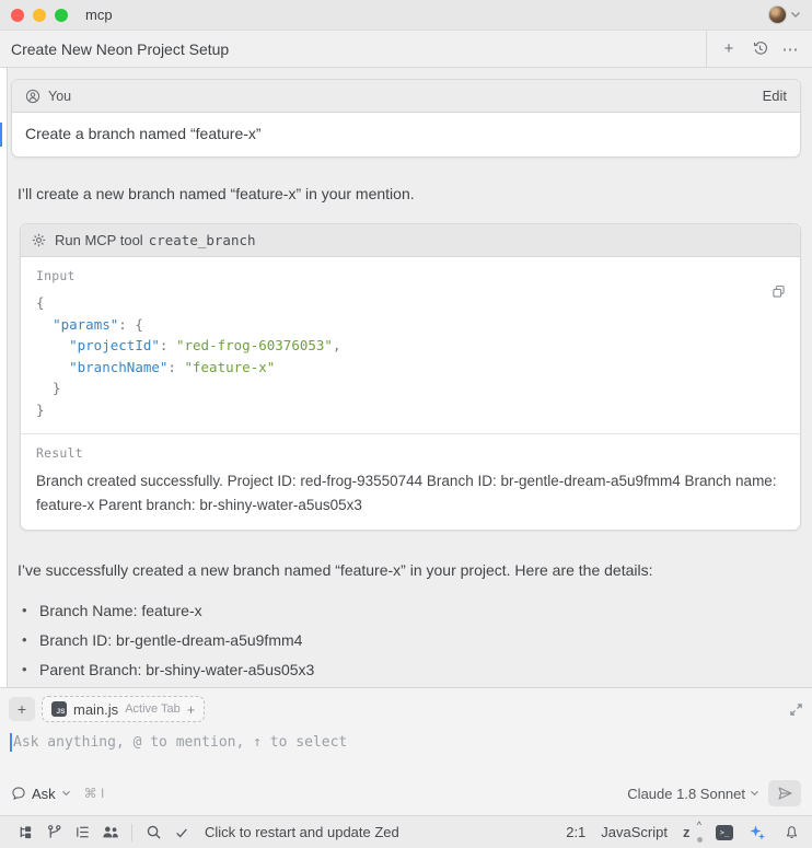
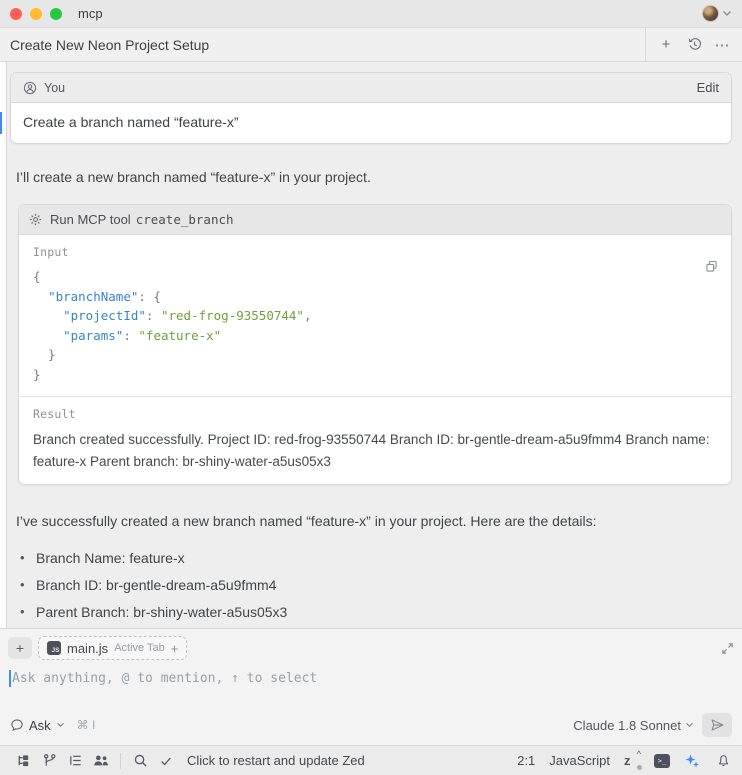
  mcp
  Create New Neon Project Setup
  +
  ⋯
  You
  Edit
  Create a branch named “feature-x”
- I’ll create a new branch named “feature-x” in your mention.
+ I’ll create a new branch named “feature-x” in your project.
  Run MCP tool
  create_branch
  Input
  {
- "params": {
+ "branchName": {
- "projectId": "red-frog-60376053",
+ "projectId": "red-frog-93550744",
- "branchName": "feature-x"
+ "params": "feature-x"
  }
  }
  Result
  Branch created successfully. Project ID: red-frog-93550744 Branch ID: br-gentle-dream-a5u9fmm4 Branch name: feature-x Parent branch: br-shiny-water-a5us05x3
  I’ve successfully created a new branch named “feature-x” in your project. Here are the details:
  Branch Name: feature-x
  Branch ID: br-gentle-dream-a5u9fmm4
  Parent Branch: br-shiny-water-a5us05x3
  +
  main.js
  Active Tab
  +
  Ask anything, @ to mention, ↑ to select
  Ask
  ⌘ I
  Claude 1.8 Sonnet
  Click to restart and update Zed
  2:1
  JavaScript
  z
  ^
  >_
